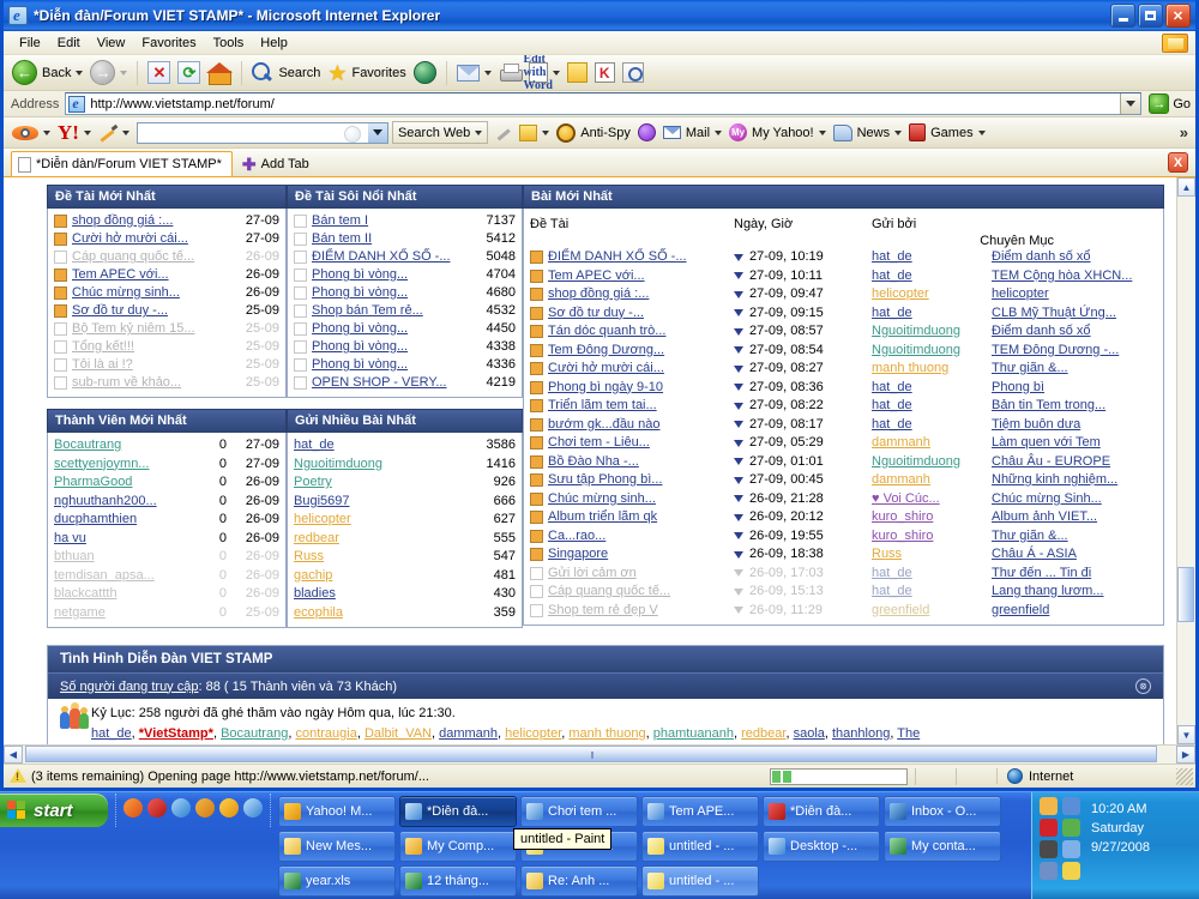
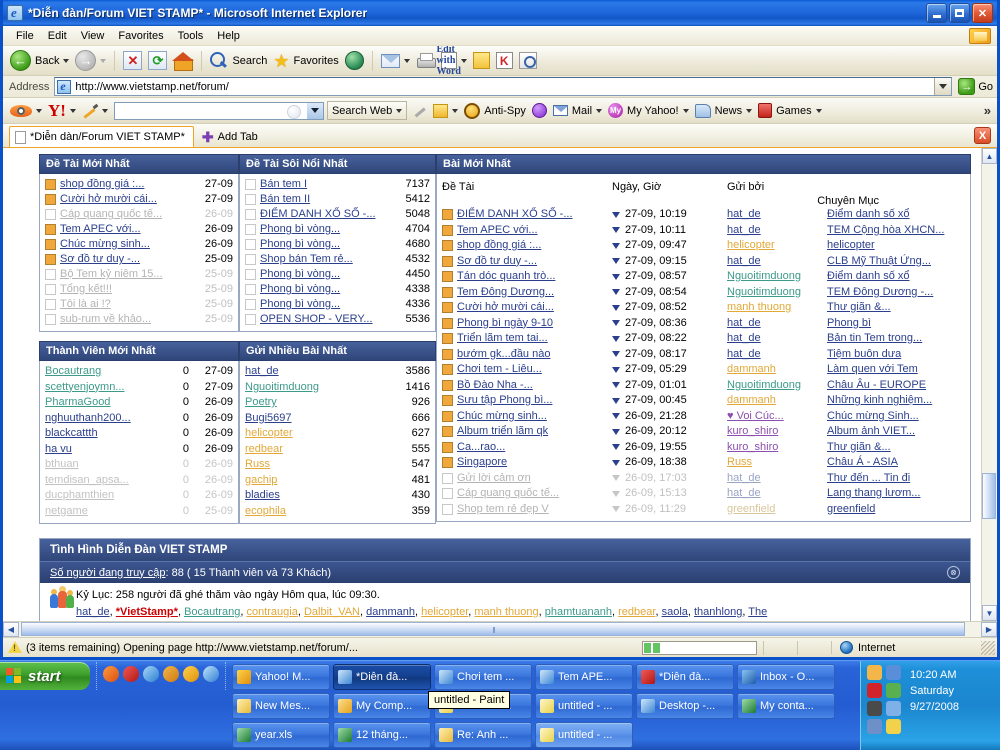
  *Diễn đàn/Forum VIET STAMP* - Microsoft Internet Explorer
  ✕
  File
  Edit
  View
  Favorites
  Tools
  Help
  ←
  Back
  →
  ✕
  ⟳
  Search
  ★
  Favorites
  Edit with Word
  K
  Address
  http://www.vietstamp.net/forum/
  →
  Go
  Y!
  Search Web
  Anti-Spy
  Mail
  My
  My Yahoo!
  News
  Games
  »
  *Diễn dàn/Forum VIET STAMP*
  ✚
  Add Tab
  X
  Đề Tài Mới Nhất
  shop đồng giá :...
  27-09
  Cười hở mười cái...
  27-09
  Cáp quang quốc tế...
  26-09
  Tem APEC với...
  26-09
  Chúc mừng sinh...
  26-09
  Sơ đồ tư duy -...
  25-09
  Bộ Tem kỷ niêm 15...
  25-09
  Tổng kết!!!
  25-09
  Tôi là ai !?
  25-09
  sub-rum về khảo...
  25-09
  Thành Viên Mới Nhất
  Bocautrang
  0
  27-09
  scettyenjoymn...
  0
  27-09
  PharmaGood
  0
  26-09
  nghuuthanh200...
  0
  26-09
- ducphamthien
+ blackcattth
  0
  26-09
  ha vu
  0
  26-09
  bthuan
  0
  26-09
  temdisan_apsa...
  0
  26-09
- blackcattth
+ ducphamthien
  0
  26-09
  netgame
  0
  25-09
  Đề Tài Sôi Nổi Nhất
  Bán tem I
  7137
  Bán tem II
  5412
  ĐIỂM DANH XỔ SỐ -...
  5048
  Phong bì vòng...
  4704
  Phong bì vòng...
  4680
  Shop bán Tem rẻ...
  4532
  Phong bì vòng...
  4450
  Phong bì vòng...
  4338
  Phong bì vòng...
  4336
  OPEN SHOP - VERY...
- 4219
+ 5536
  Gửi Nhiều Bài Nhất
  hat_de
  3586
  Nguoitimduong
  1416
  Poetry
  926
  Bugi5697
  666
  helicopter
  627
  redbear
  555
  Russ
  547
  gachip
  481
  bladies
  430
  ecophila
  359
  Bài Mới Nhất
  Đề Tài
  Ngày, Giờ
  Gửi bởi
  Chuyên Mục
  ĐIỂM DANH XỔ SỐ -...
  27-09, 10:19
  hat_de
  Điểm danh số xổ
  Tem APEC với...
  27-09, 10:11
  hat_de
  TEM Cộng hòa XHCN...
  shop đồng giá :...
  27-09, 09:47
  helicopter
  helicopter
  Sơ đồ tư duy -...
  27-09, 09:15
  hat_de
  CLB Mỹ Thuật Ứng...
  Tán dóc quanh trò...
  27-09, 08:57
  Nguoitimduong
  Điểm danh số xổ
  Tem Đông Dương...
  27-09, 08:54
  Nguoitimduong
  TEM Đông Dương -...
  Cười hở mười cái...
- 27-09, 08:27
+ 27-09, 08:52
  manh thuong
  Thư giãn &...
  Phong bì ngày 9-10
  27-09, 08:36
  hat_de
  Phong bì
  Triển lãm tem tai...
  27-09, 08:22
  hat_de
  Bản tin Tem trong...
  bướm gk...đầu nào
  27-09, 08:17
  hat_de
  Tiệm buôn dưa
  Chơi tem - Liêu...
  27-09, 05:29
  dammanh
  Làm quen với Tem
  Bồ Đào Nha -...
  27-09, 01:01
  Nguoitimduong
  Châu Âu - EUROPE
  Sưu tập Phong bì...
  27-09, 00:45
  dammanh
  Những kinh nghiệm...
  Chúc mừng sinh...
  26-09, 21:28
  ♥ Voi Cúc...
  Chúc mừng Sinh...
  Album triển lãm qk
  26-09, 20:12
  kuro_shiro
  Album ảnh VIET...
  Ca...rao...
  26-09, 19:55
  kuro_shiro
  Thư giãn &...
  Singapore
  26-09, 18:38
  Russ
  Châu Á - ASIA
  Gửi lời cảm ơn
  26-09, 17:03
  hat_de
  Thư đến ... Tin đi
  Cáp quang quốc tế...
  26-09, 15:13
  hat_de
  Lang thang lươm...
  Shop tem rẻ đẹp V
  26-09, 11:29
  greenfield
  greenfield
  Tình Hình Diễn Đàn VIET STAMP
  Số người đang truy cập
  : 88 ( 15 Thành viên và 73 Khách)
  ⊗
- Kỷ Lục: 258 người đã ghé thăm vào ngày Hôm qua, lúc 21:30.
+ Kỷ Lục: 258 người đã ghé thăm vào ngày Hôm qua, lúc 09:30.
  hat_de, *VietStamp*, Bocautrang, contraugia, Dalbit_VAN, dammanh, helicopter, manh thuong, phamtuananh, redbear, saola, thanhlong, The
  ▲
  ▼
  ◀
  ▶
  (3 items remaining) Opening page http://www.vietstamp.net/forum/...
  Internet
  start
  Yahoo! M...
  *Diễn đà...
  Chơi tem ...
  Tem APE...
  *Diễn đà...
  Inbox - O...
  New Mes...
  My Comp...
  untitled - ...
  Desktop -...
  My conta...
  year.xls
  12 tháng...
  Re: Anh ...
  untitled - ...
  untitled - Paint
  10:20 AM
  Saturday
  9/27/2008
